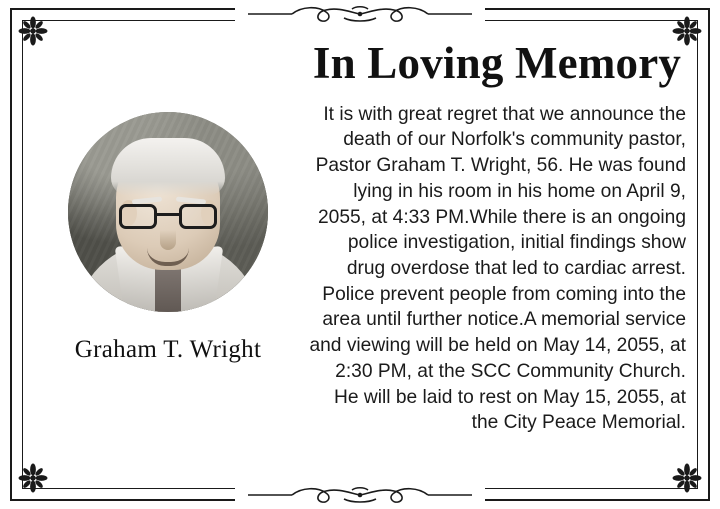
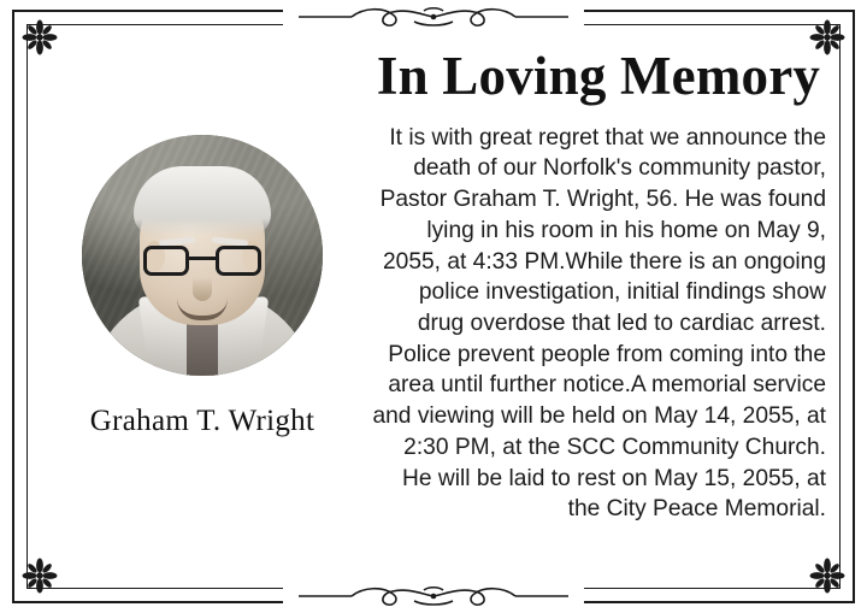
  Graham T. Wright
  In Loving Memory
- It is with great regret that we announce the death of our Norfolk's community pastor, Pastor Graham T. Wright, 56. He was found lying in his room in his home on April 9, 2055, at 4:33 PM.While there is an ongoing police investigation, initial findings show drug overdose that led to cardiac arrest. Police prevent people from coming into the area until further notice.A memorial service and viewing will be held on May 14, 2055, at 2:30 PM, at the SCC Community Church. He will be laid to rest on May 15, 2055, at the City Peace Memorial.
+ It is with great regret that we announce the death of our Norfolk's community pastor, Pastor Graham T. Wright, 56. He was found lying in his room in his home on May 9, 2055, at 4:33 PM.While there is an ongoing police investigation, initial findings show drug overdose that led to cardiac arrest. Police prevent people from coming into the area until further notice.A memorial service and viewing will be held on May 14, 2055, at 2:30 PM, at the SCC Community Church. He will be laid to rest on May 15, 2055, at the City Peace Memorial.
